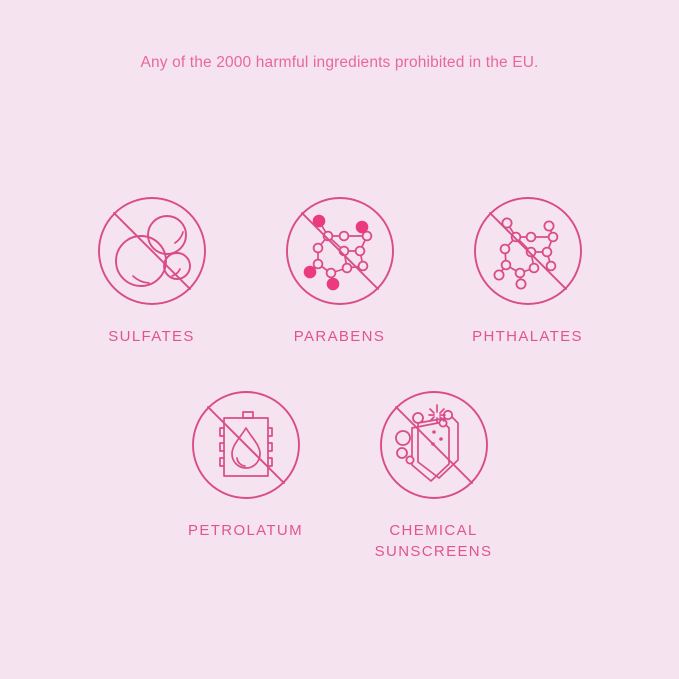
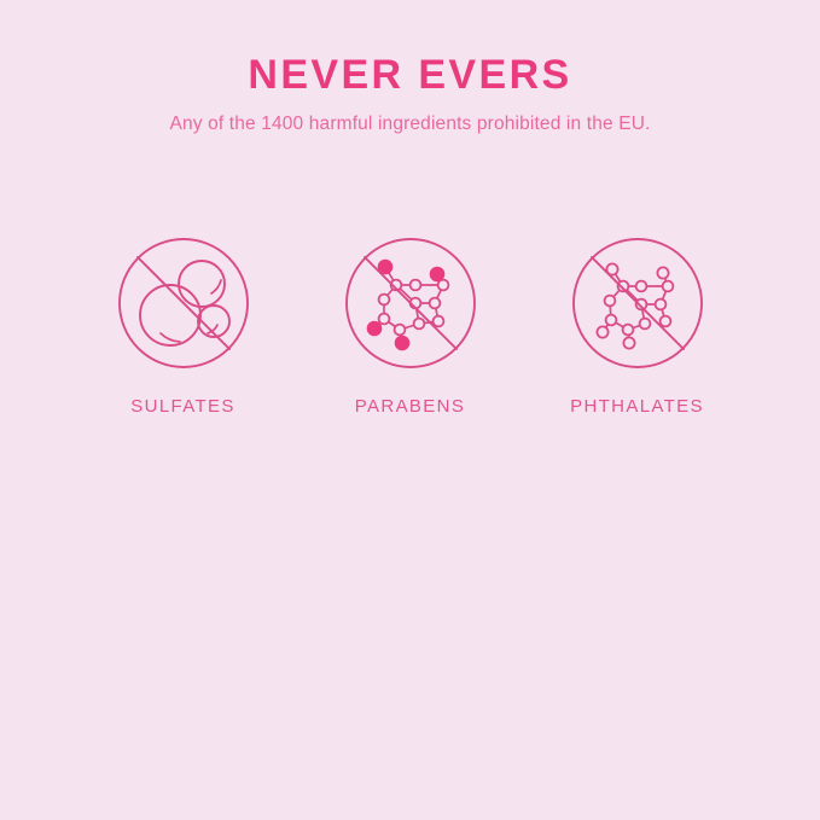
+ NEVER EVERS
- Any of the 2000 harmful ingredients prohibited in the EU.
+ Any of the 1400 harmful ingredients prohibited in the EU.
  SULFATES
  PARABENS
  PHTHALATES
- PETROLATUM
- CHEMICAL
- SUNSCREENS
